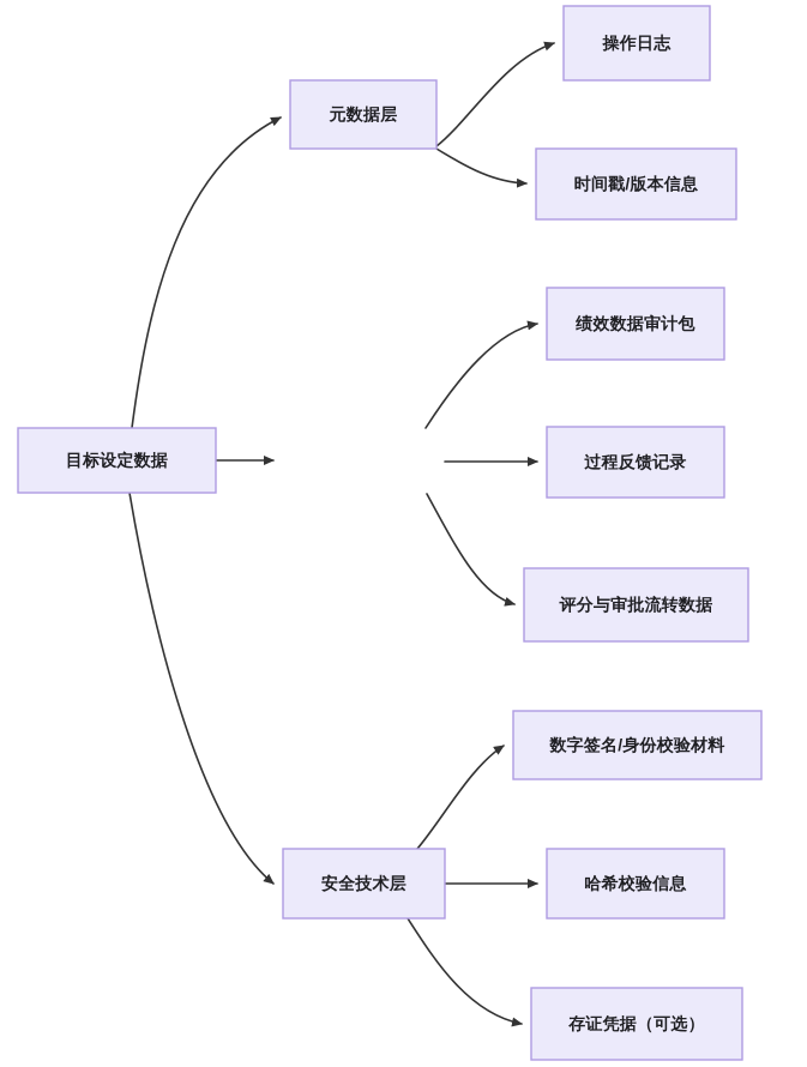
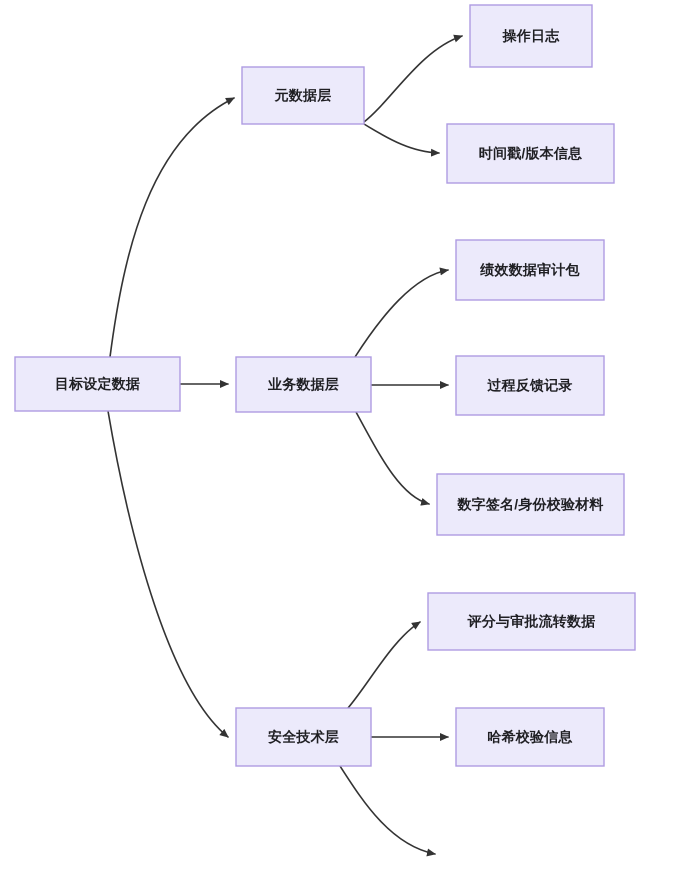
  目标设定数据
  元数据层
  操作日志
  时间戳/版本信息
+ 业务数据层
  绩效数据审计包
  过程反馈记录
- 评分与审批流转数据
+ 数字签名/身份校验材料
  安全技术层
- 数字签名/身份校验材料
+ 评分与审批流转数据
  哈希校验信息
- 存证凭据（可选）
